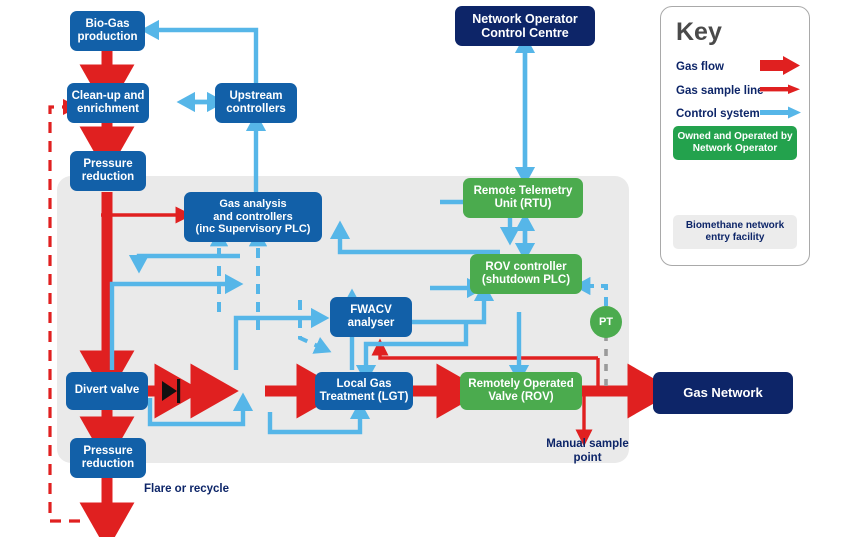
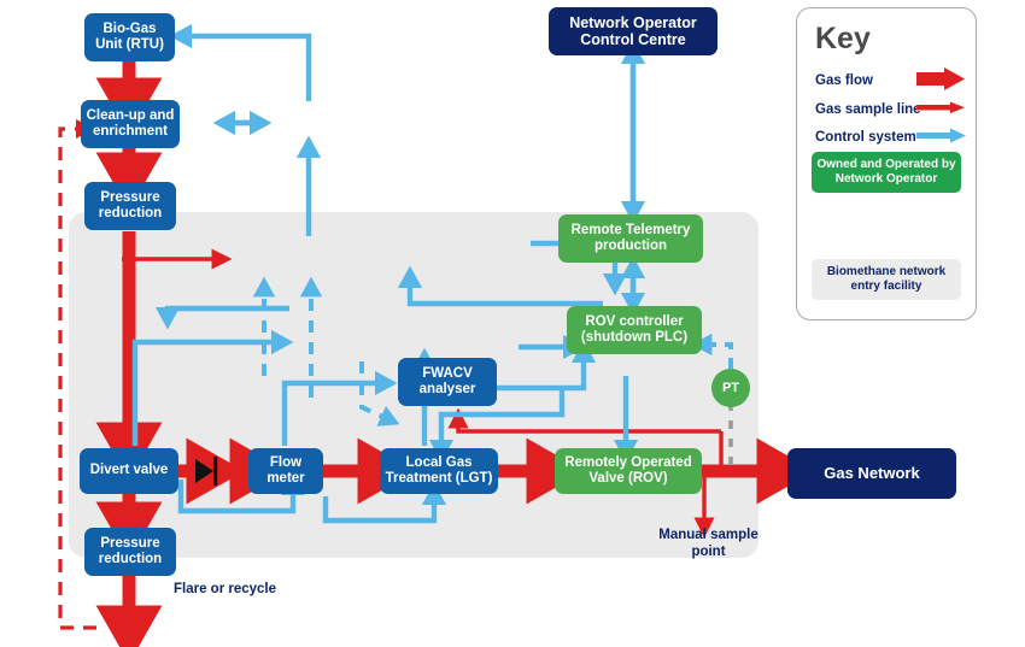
  Bio-Gas
- production
+ Unit (RTU)
  Clean-up and
  enrichment
  Pressure
  reduction
- Upstream
- controllers
- Gas analysis
- and controllers
- (inc Supervisory PLC)
  FWACV
  analyser
  Divert valve
+ Flow
+ meter
  Local Gas
  Treatment (LGT)
  Pressure
  reduction
  Network Operator
  Control Centre
  Gas Network
  Remote Telemetry
- Unit (RTU)
+ production
  ROV controller
  (shutdown PLC)
  Remotely Operated
  Valve (ROV)
  PT
  Flare or recycle
  Manual sample point
  Key
  Gas flow
  Gas sample lin
  Control system
  Owned and Operated by Network Operator
  Biomethane network entry facility
